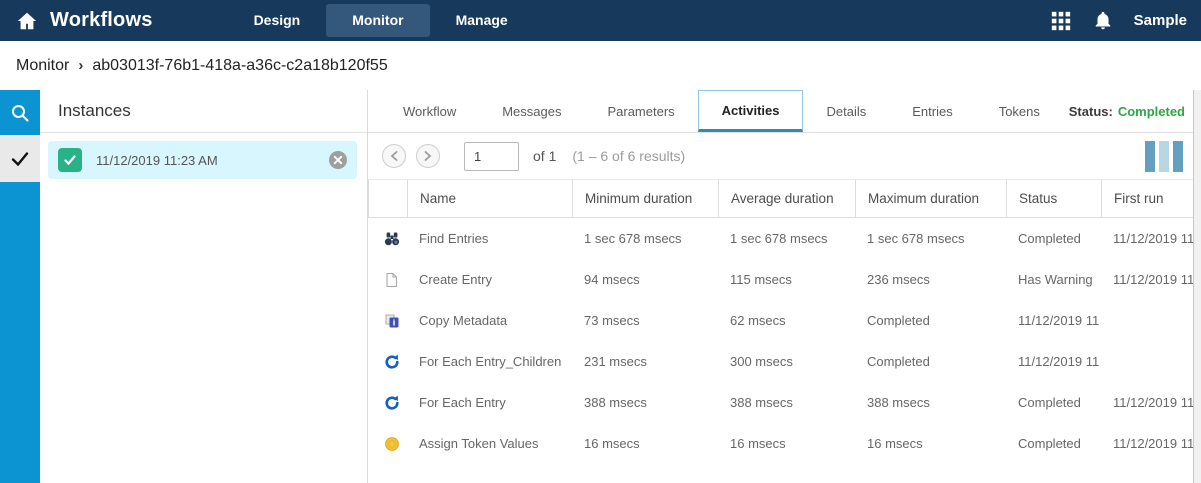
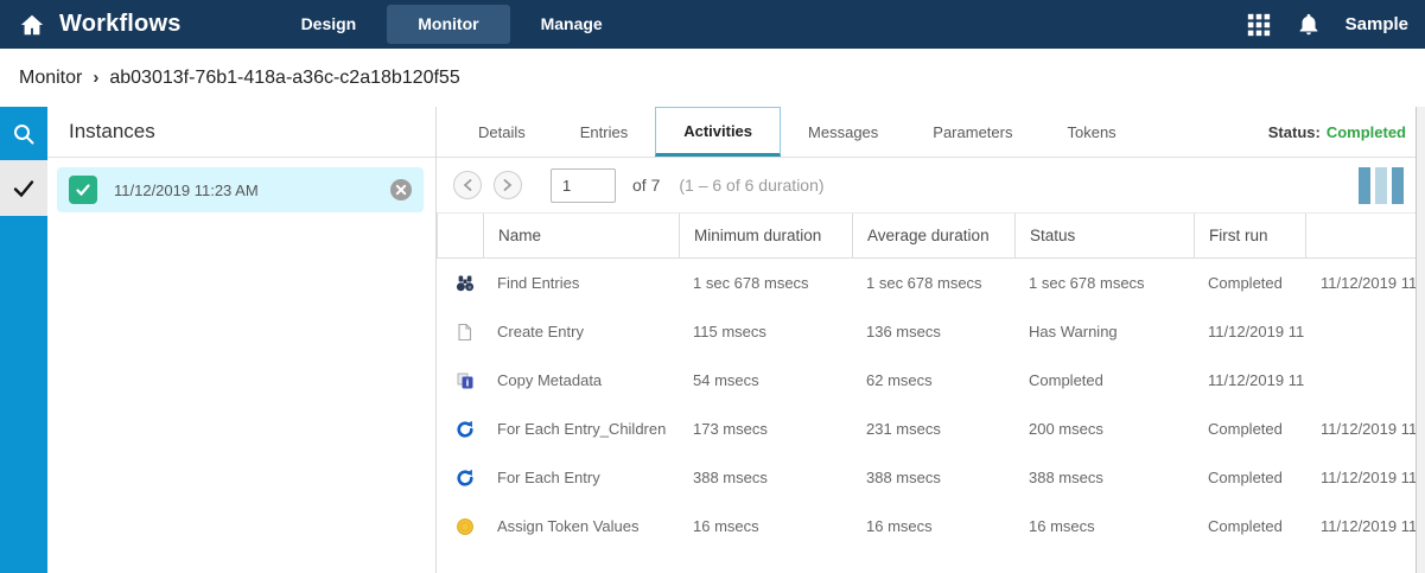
  Workflows
  Design
  Monitor
  Manage
  Sample
  Monitor
  ›
  ab03013f-76b1-418a-a36c-c2a18b120f55
  Instances
  11/12/2019 11:23 AM
- Workflow
- Messages
+ Details
- Parameters
+ Entries
  Activities
- Details
+ Messages
- Entries
+ Parameters
  Tokens
  Status:
  Completed
  1
- of 1
+ of 7
- (1 – 6 of 6 results)
+ (1 – 6 of 6 duration)
  Name
  Minimum duration
  Average duration
- Maximum duration
  Status
  First run
  Find Entries
  1 sec 678 msecs
  1 sec 678 msecs
  1 sec 678 msecs
  Completed
  11/12/2019 11
  Create Entry
- 94 msecs
  115 msecs
- 236 msecs
+ 136 msecs
  Has Warning
  11/12/2019 11
  i
  Copy Metadata
- 73 msecs
+ 54 msecs
  62 msecs
  Completed
  11/12/2019 11
  For Each Entry_Children
+ 173 msecs
  231 msecs
- 300 msecs
+ 200 msecs
  Completed
  11/12/2019 11
  For Each Entry
  388 msecs
  388 msecs
  388 msecs
  Completed
  11/12/2019 11
  Assign Token Values
  16 msecs
  16 msecs
  16 msecs
  Completed
  11/12/2019 11
